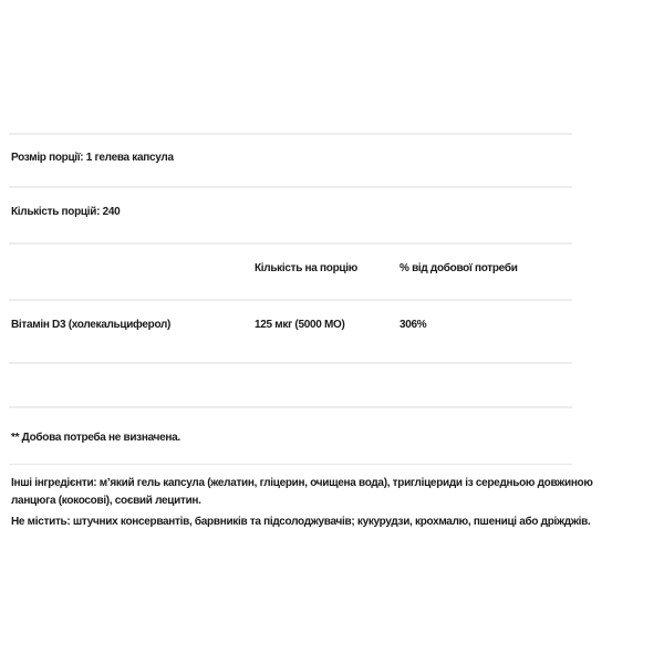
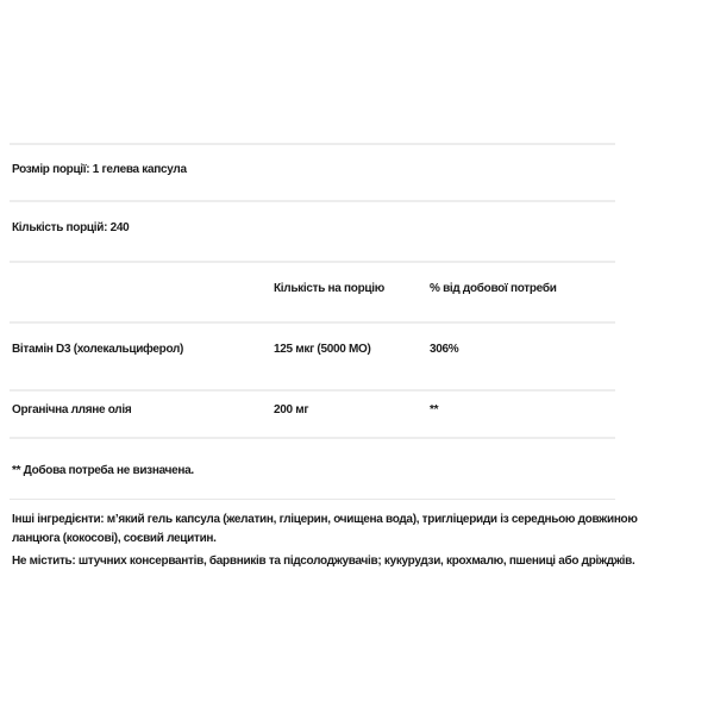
  Розмір порції: 1 гелева капсула
  Кількість порцій: 240
  Кількість на порцію
  % від добової потреби
  Вітамін D3 (холекальциферол)
  125 мкг (5000 МО)
  306%
+ Органічна лляне олія
+ 200 мг
+ **
  ** Добова потреба не визначена.
  Інші інгредієнти: м’який гель капсула (желатин, гліцерин, очищена вода), тригліцериди із середньою довжиною ланцюга (кокосові), соєвий лецитин.
  Не містить: штучних консервантів, барвників та підсолоджувачів; кукурудзи, крохмалю, пшениці або дріжджів.
